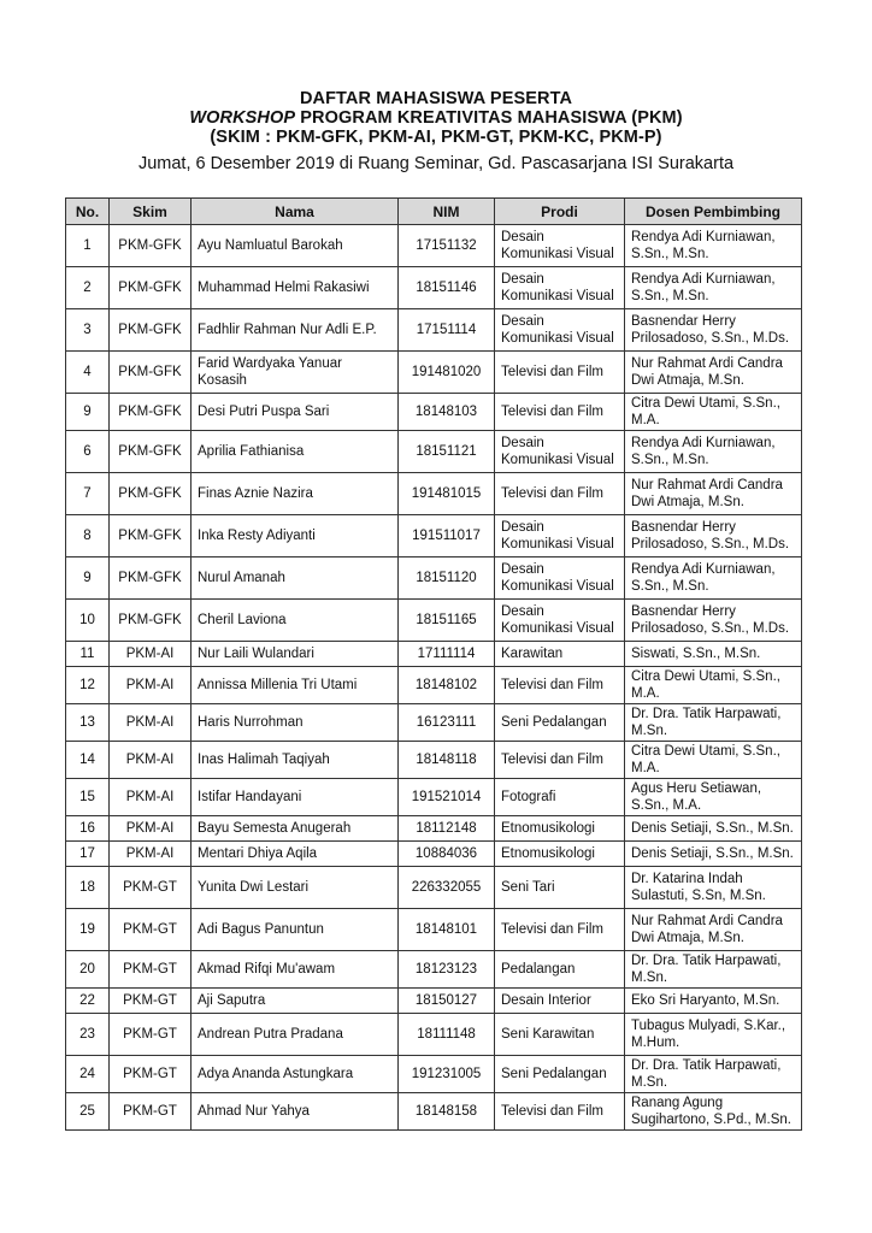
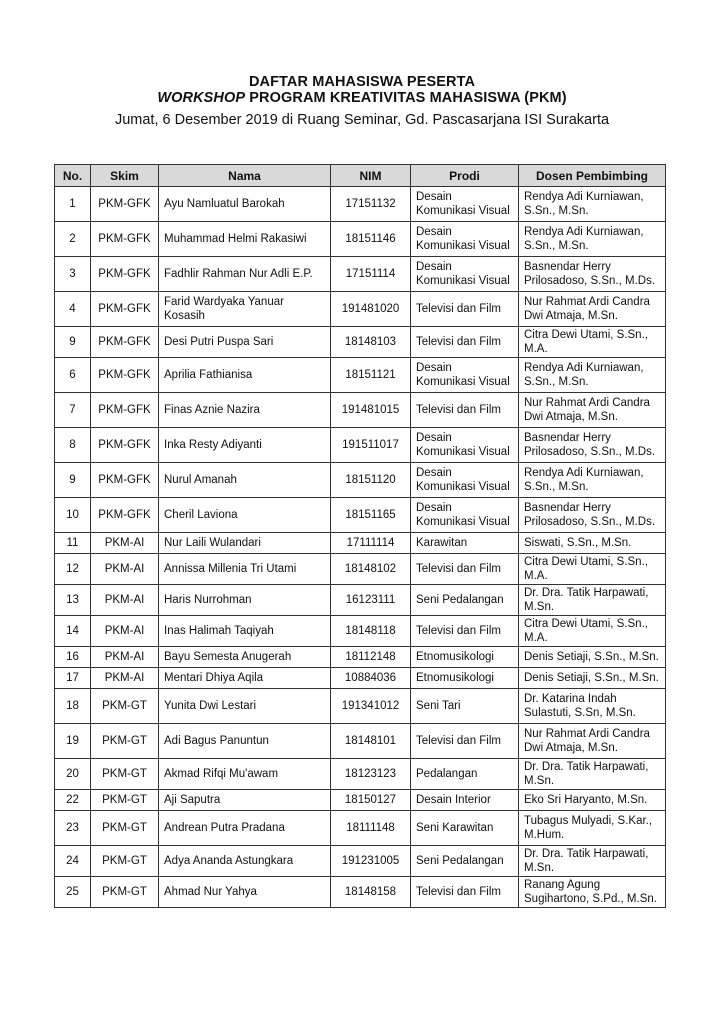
  DAFTAR MAHASISWA PESERTA
  WORKSHOP PROGRAM KREATIVITAS MAHASISWA (PKM)
- (SKIM : PKM-GFK, PKM-AI, PKM-GT, PKM-KC, PKM-P)
  Jumat, 6 Desember 2019 di Ruang Seminar, Gd. Pascasarjana ISI Surakarta
  No.	Skim	Nama	NIM	Prodi	Dosen Pembimbing
  1	PKM-GFK	Ayu Namluatul Barokah	17151132	Desain Komunikasi Visual	Rendya Adi Kurniawan, S.Sn., M.Sn.
  2	PKM-GFK	Muhammad Helmi Rakasiwi	18151146	Desain Komunikasi Visual	Rendya Adi Kurniawan, S.Sn., M.Sn.
  3	PKM-GFK	Fadhlir Rahman Nur Adli E.P.	17151114	Desain Komunikasi Visual	Basnendar Herry Prilosadoso, S.Sn., M.Ds.
  4	PKM-GFK	Farid Wardyaka Yanuar Kosasih	191481020	Televisi dan Film	Nur Rahmat Ardi Candra Dwi Atmaja, M.Sn.
  9	PKM-GFK	Desi Putri Puspa Sari	18148103	Televisi dan Film	Citra Dewi Utami, S.Sn., M.A.
  6	PKM-GFK	Aprilia Fathianisa	18151121	Desain Komunikasi Visual	Rendya Adi Kurniawan, S.Sn., M.Sn.
  7	PKM-GFK	Finas Aznie Nazira	191481015	Televisi dan Film	Nur Rahmat Ardi Candra Dwi Atmaja, M.Sn.
  8	PKM-GFK	Inka Resty Adiyanti	191511017	Desain Komunikasi Visual	Basnendar Herry Prilosadoso, S.Sn., M.Ds.
  9	PKM-GFK	Nurul Amanah	18151120	Desain Komunikasi Visual	Rendya Adi Kurniawan, S.Sn., M.Sn.
  10	PKM-GFK	Cheril Laviona	18151165	Desain Komunikasi Visual	Basnendar Herry Prilosadoso, S.Sn., M.Ds.
  11	PKM-AI	Nur Laili Wulandari	17111114	Karawitan	Siswati, S.Sn., M.Sn.
  12	PKM-AI	Annissa Millenia Tri Utami	18148102	Televisi dan Film	Citra Dewi Utami, S.Sn., M.A.
  13	PKM-AI	Haris Nurrohman	16123111	Seni Pedalangan	Dr. Dra. Tatik Harpawati, M.Sn.
  14	PKM-AI	Inas Halimah Taqiyah	18148118	Televisi dan Film	Citra Dewi Utami, S.Sn., M.A.
- 15	PKM-AI	Istifar Handayani	191521014	Fotografi	Agus Heru Setiawan, S.Sn., M.A.
  16	PKM-AI	Bayu Semesta Anugerah	18112148	Etnomusikologi	Denis Setiaji, S.Sn., M.Sn.
  17	PKM-AI	Mentari Dhiya Aqila	10884036	Etnomusikologi	Denis Setiaji, S.Sn., M.Sn.
- 18	PKM-GT	Yunita Dwi Lestari	226332055	Seni Tari	Dr. Katarina Indah Sulastuti, S.Sn, M.Sn.
+ 18	PKM-GT	Yunita Dwi Lestari	191341012	Seni Tari	Dr. Katarina Indah Sulastuti, S.Sn, M.Sn.
  19	PKM-GT	Adi Bagus Panuntun	18148101	Televisi dan Film	Nur Rahmat Ardi Candra Dwi Atmaja, M.Sn.
  20	PKM-GT	Akmad Rifqi Mu'awam	18123123	Pedalangan	Dr. Dra. Tatik Harpawati, M.Sn.
  22	PKM-GT	Aji Saputra	18150127	Desain Interior	Eko Sri Haryanto, M.Sn.
  23	PKM-GT	Andrean Putra Pradana	18111148	Seni Karawitan	Tubagus Mulyadi, S.Kar., M.Hum.
  24	PKM-GT	Adya Ananda Astungkara	191231005	Seni Pedalangan	Dr. Dra. Tatik Harpawati, M.Sn.
  25	PKM-GT	Ahmad Nur Yahya	18148158	Televisi dan Film	Ranang Agung Sugihartono, S.Pd., M.Sn.
